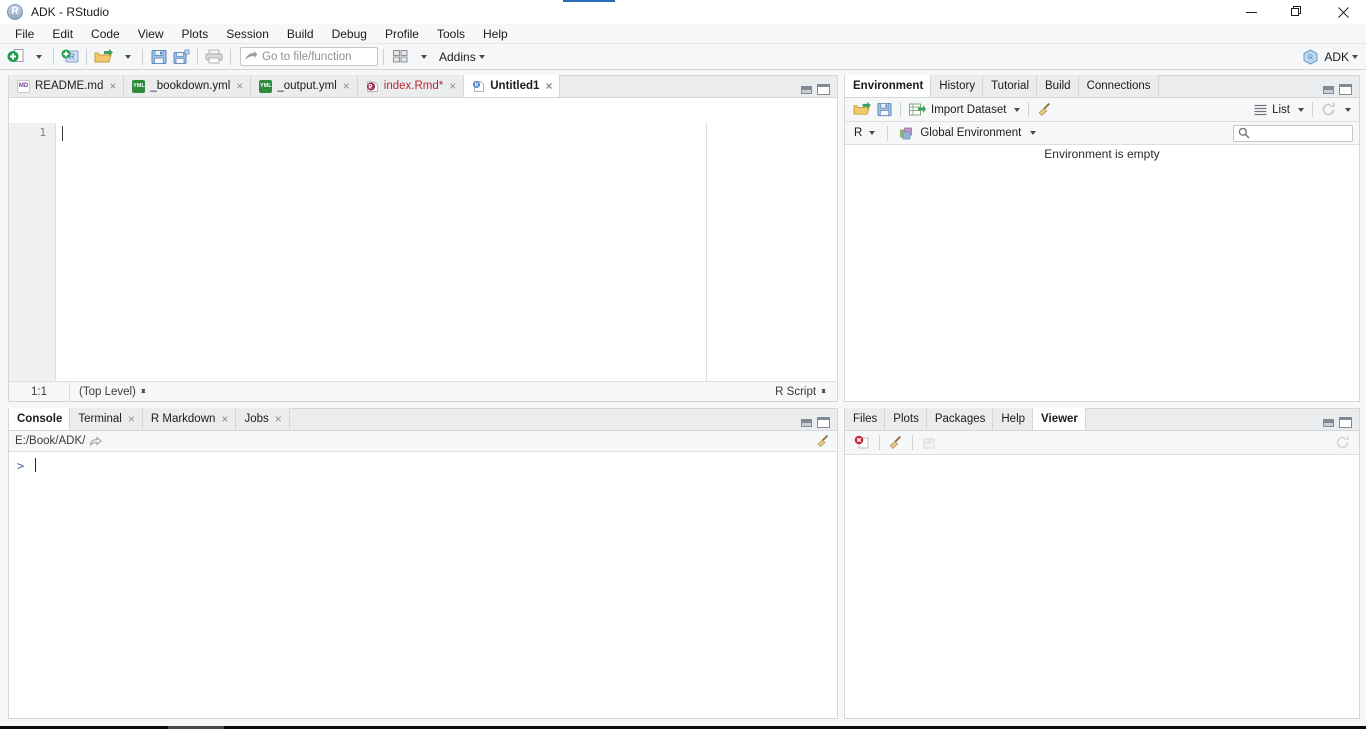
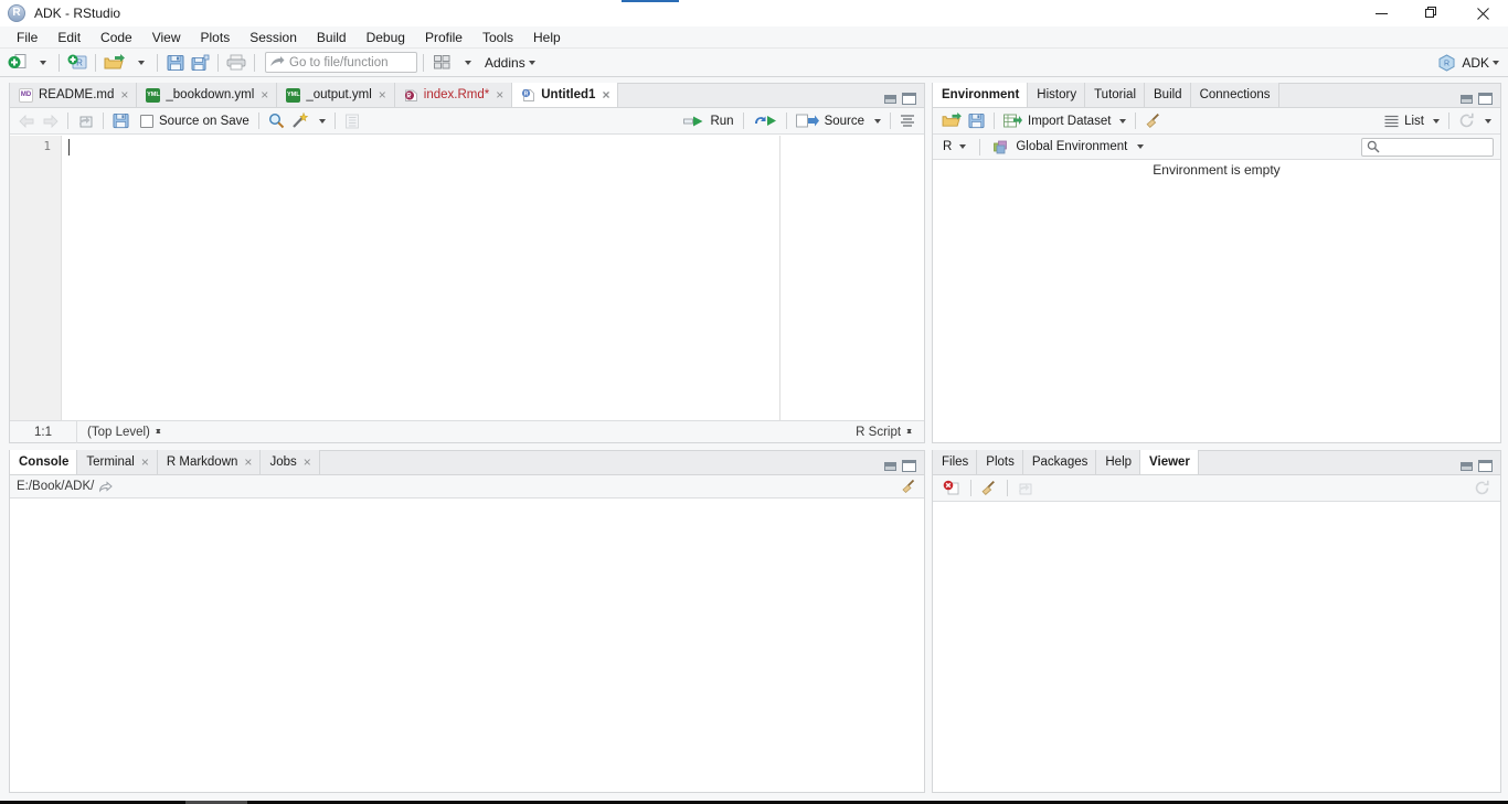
  R
  ADK - RStudio
  File
  Edit
  Code
  View
  Plots
  Session
  Build
  Debug
  Profile
  Tools
  Help
  R
  Go to file/function
  Addins
  ADK
  README.md
  ×
  _bookdown.yml
  ×
  _output.yml
  ×
  index.Rmd*
  ×
  Untitled1
  ×
+ Source on Save
+ Run
+ Source
  1
  1:1
  (Top Level)
  R Script
  Console
  Terminal
  ×
  R Markdown
  ×
  Jobs
  ×
  E:/Book/ADK/
- >
  Environment
  History
  Tutorial
  Build
  Connections
  Import Dataset
  List
  R
  Global Environment
  Environment is empty
  Files
  Plots
  Packages
  Help
  Viewer
